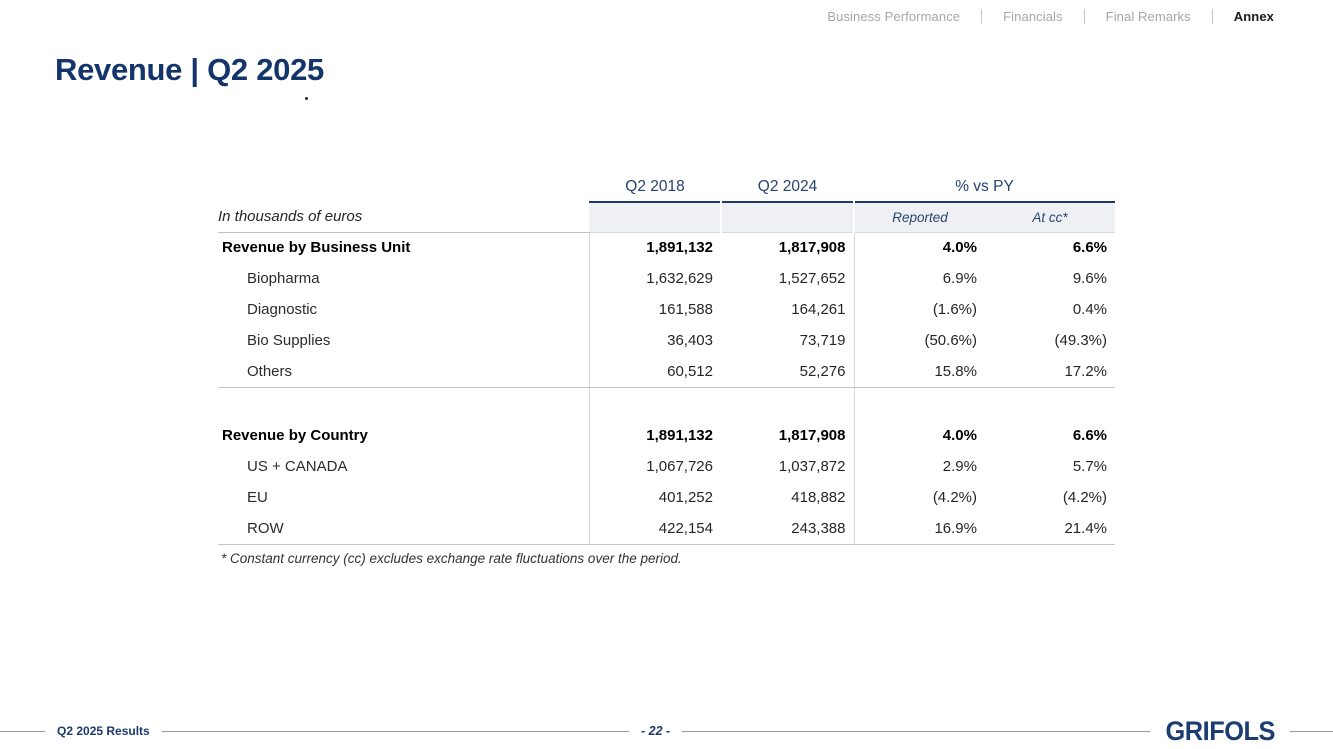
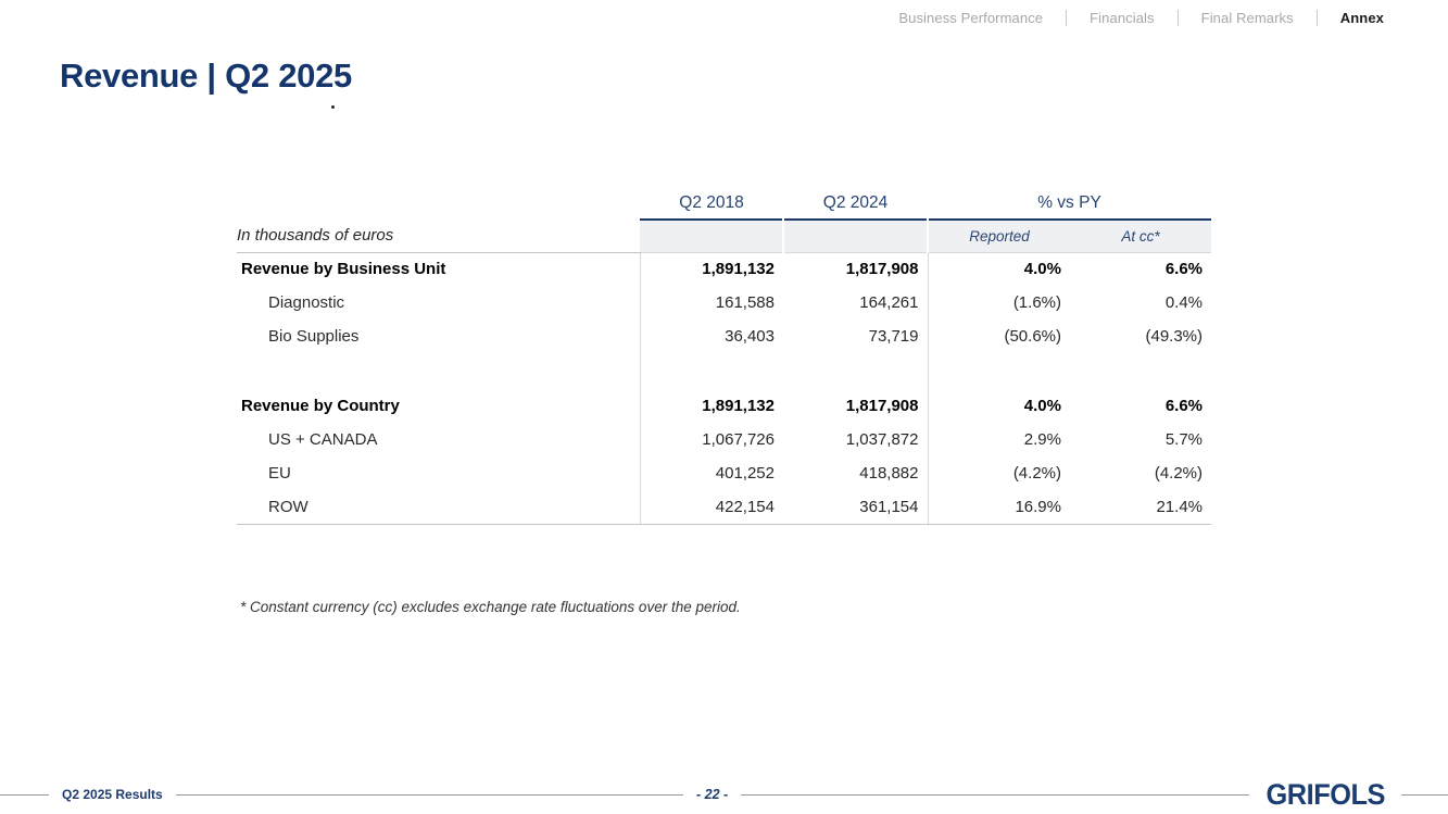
  Business Performance
  Financials
  Final Remarks
  Annex
  Revenue | Q2 2025
  	Q2 2018	Q2 2024	% vs PY
  In thousands of euros			Reported	At cc*
  Revenue by Business Unit	1,891,132	1,817,908	4.0%	6.6%
- Biopharma	1,632,629	1,527,652	6.9%	9.6%
  Diagnostic	161,588	164,261	(1.6%)	0.4%
  Bio Supplies	36,403	73,719	(50.6%)	(49.3%)
- Others	60,512	52,276	15.8%	17.2%
  Revenue by Country	1,891,132	1,817,908	4.0%	6.6%
  US + CANADA	1,067,726	1,037,872	2.9%	5.7%
  EU	401,252	418,882	(4.2%)	(4.2%)
- ROW	422,154	243,388	16.9%	21.4%
+ ROW	422,154	361,154	16.9%	21.4%
  * Constant currency (cc) excludes exchange rate fluctuations over the period.
  Q2 2025 Results
  - 22 -
  GRIFOLS
